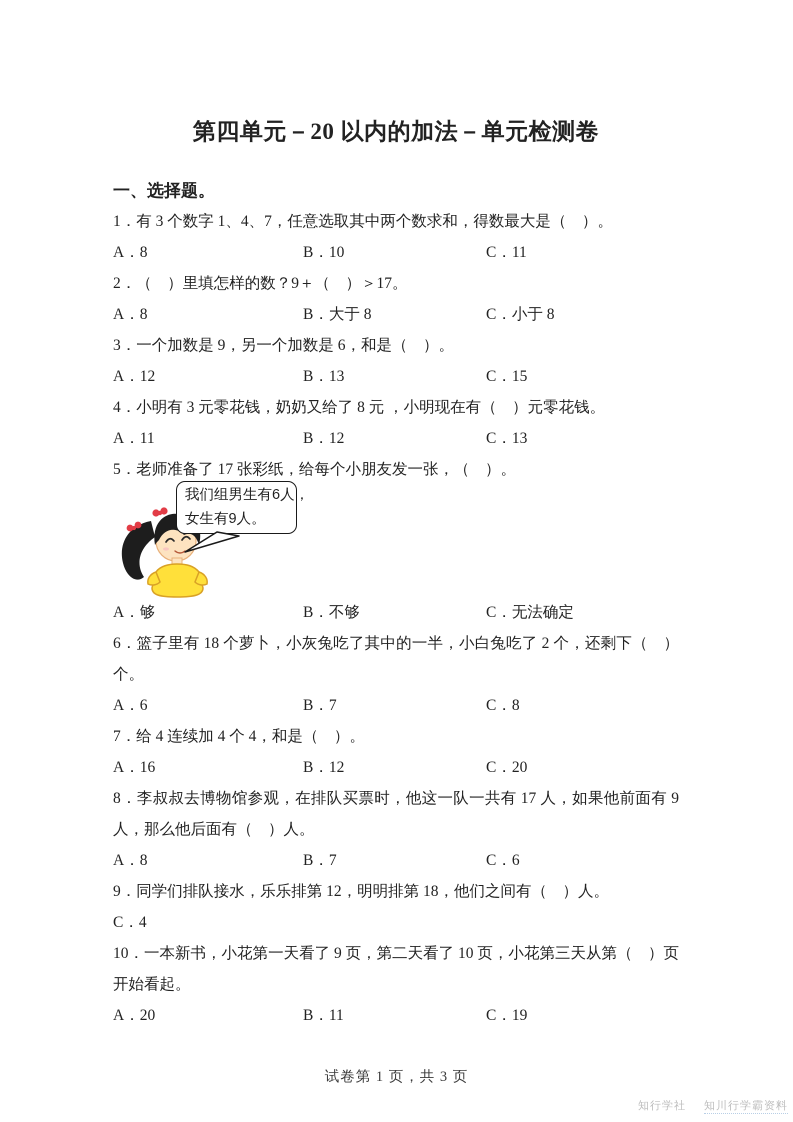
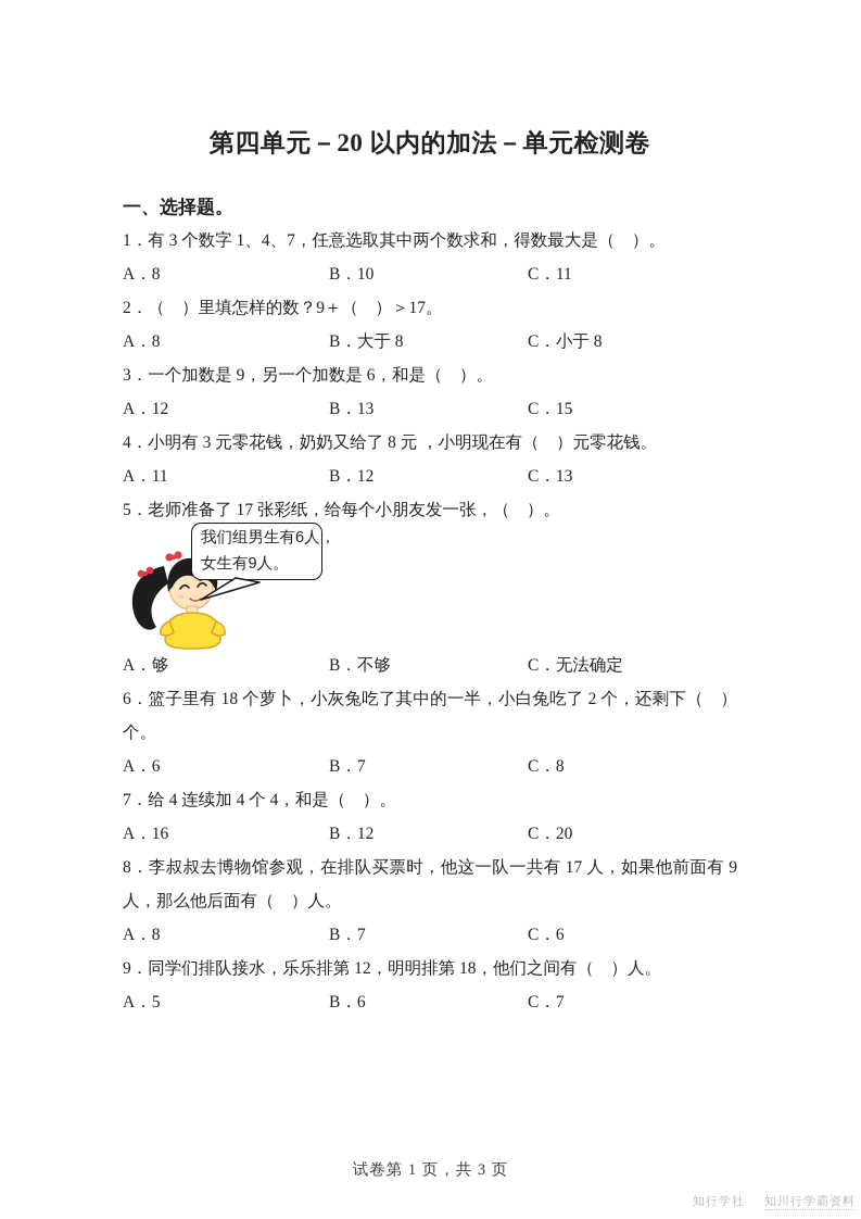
  第四单元－20 以内的加法－单元检测卷
  一、选择题。
  1．有 3 个数字 1、4、7，任意选取其中两个数求和，得数最大是（ ）。
  A．8
  B．10
  C．11
  2．（ ）里填怎样的数？9＋（ ）＞17。
  A．8
  B．大于 8
  C．小于 8
  3．一个加数是 9，另一个加数是 6，和是（ ）。
  A．12
  B．13
  C．15
  4．小明有 3 元零花钱，奶奶又给了 8 元 ，小明现在有（ ）元零花钱。
  A．11
  B．12
  C．13
  5．老师准备了 17 张彩纸，给每个小朋友发一张，（ ）。
  我们组男生有6人，
  女生有9人。
  A．够
  B．不够
  C．无法确定
  6．篮子里有 18 个萝卜，小灰兔吃了其中的一半，小白兔吃了 2 个，还剩下（ ）个。
  A．6
  B．7
  C．8
  7．给 4 连续加 4 个 4，和是（ ）。
  A．16
  B．12
  C．20
  8．李叔叔去博物馆参观，在排队买票时，他这一队一共有 17 人，如果他前面有 9 人，那么他后面有（ ）人。
  A．8
  B．7
  C．6
  9．同学们排队接水，乐乐排第 12，明明排第 18，他们之间有（ ）人。
+ A．5
+ B．6
- C．4
+ C．7
- 10．一本新书，小花第一天看了 9 页，第二天看了 10 页，小花第三天从第（ ）页开始看起。
- A．20
- B．11
- C．19
  试卷第 1 页，共 3 页
  知行学社 知川行学霸资料
